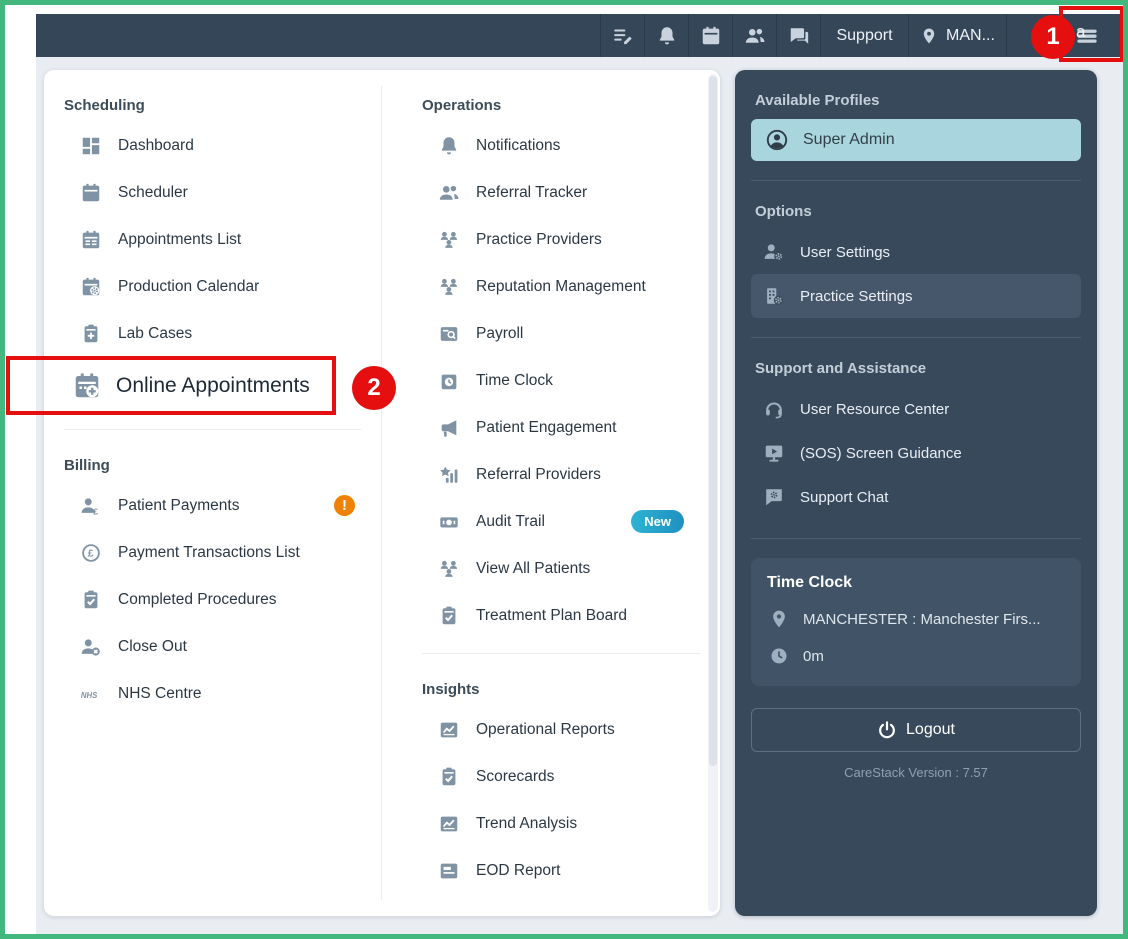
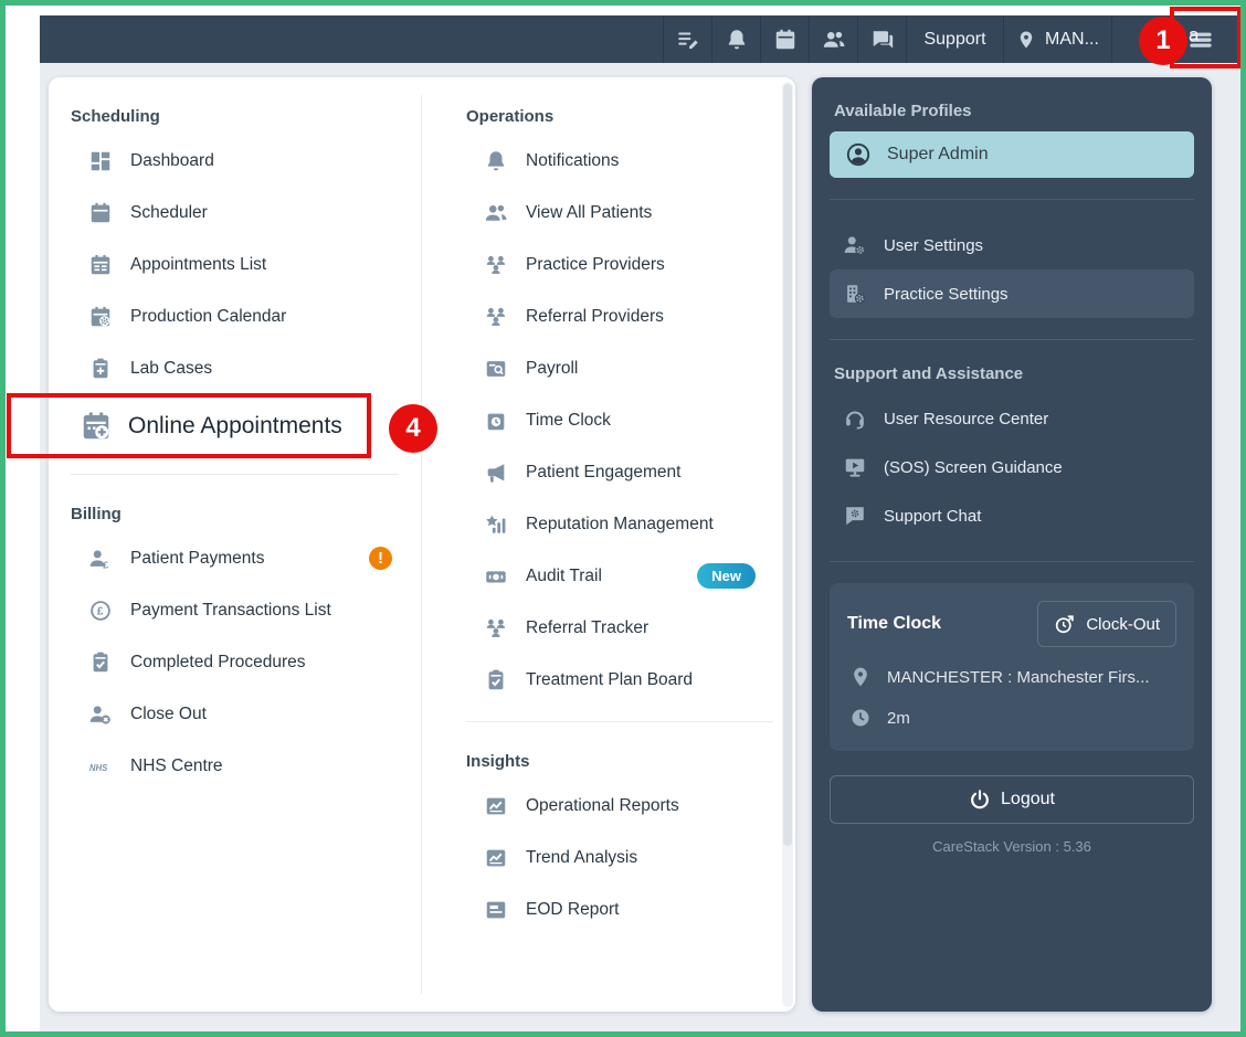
  Support
  MAN...
  a
  Scheduling
  Dashboard
  Scheduler
  Appointments List
  Production Calendar
  Lab Cases
  Online Appointments
  Billing
  £
  Patient Payments
  !
  £
  Payment Transactions List
  Completed Procedures
  Close Out
  NHS
  NHS Centre
  Operations
  Notifications
- Referral Tracker
+ View All Patients
  Practice Providers
- Reputation Management
+ Referral Providers
  Payroll
  Time Clock
  Patient Engagement
- Referral Providers
+ Reputation Management
  Audit Trail
  New
- View All Patients
+ Referral Tracker
  Treatment Plan Board
  Insights
  Operational Reports
- Scorecards
  Trend Analysis
  EOD Report
  Available Profiles
  Super Admin
- Options
  User Settings
  Practice Settings
  Support and Assistance
  User Resource Center
  (SOS) Screen Guidance
  Support Chat
  Time Clock
+ Clock-Out
  MANCHESTER : Manchester Firs...
- 0m
+ 2m
  Logout
- CareStack Version : 7.57
+ CareStack Version : 5.36
  1
- 2
+ 4
